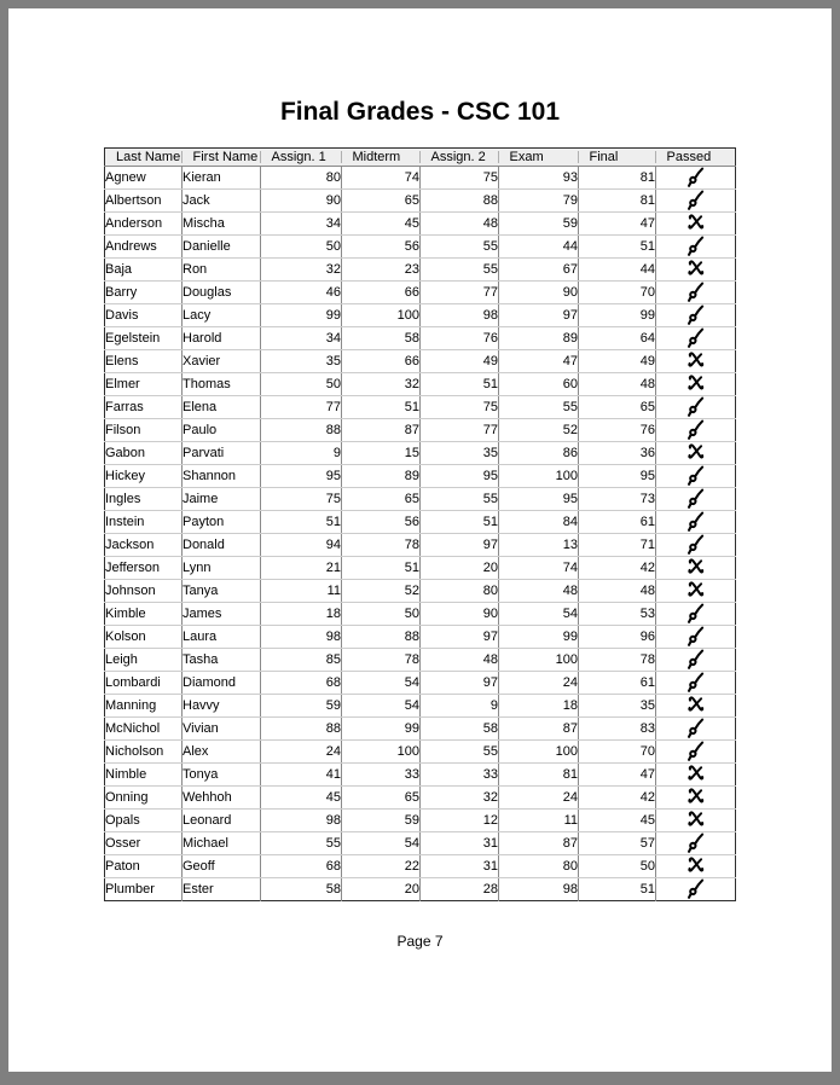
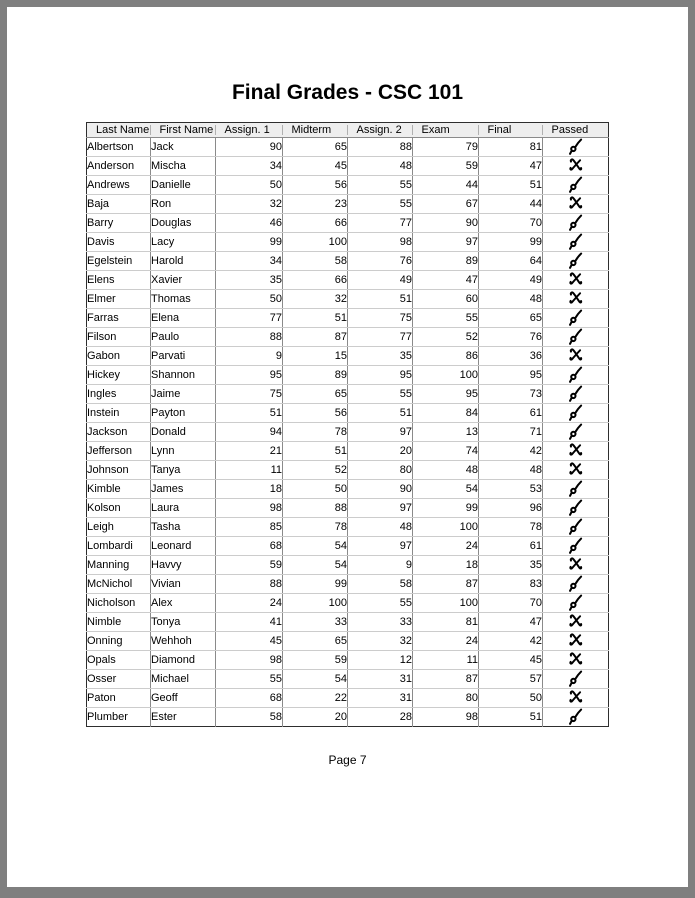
  Final Grades - CSC 101
  Last Name	First Name	Assign. 1	Midterm	Assign. 2	Exam	Final	Passed
- Agnew	Kieran	80	74	75	93	81
  Albertson	Jack	90	65	88	79	81
  Anderson	Mischa	34	45	48	59	47
  Andrews	Danielle	50	56	55	44	51
  Baja	Ron	32	23	55	67	44
  Barry	Douglas	46	66	77	90	70
  Davis	Lacy	99	100	98	97	99
  Egelstein	Harold	34	58	76	89	64
  Elens	Xavier	35	66	49	47	49
  Elmer	Thomas	50	32	51	60	48
  Farras	Elena	77	51	75	55	65
  Filson	Paulo	88	87	77	52	76
  Gabon	Parvati	9	15	35	86	36
  Hickey	Shannon	95	89	95	100	95
  Ingles	Jaime	75	65	55	95	73
  Instein	Payton	51	56	51	84	61
  Jackson	Donald	94	78	97	13	71
  Jefferson	Lynn	21	51	20	74	42
  Johnson	Tanya	11	52	80	48	48
  Kimble	James	18	50	90	54	53
  Kolson	Laura	98	88	97	99	96
  Leigh	Tasha	85	78	48	100	78
- Lombardi	Diamond	68	54	97	24	61
+ Lombardi	Leonard	68	54	97	24	61
  Manning	Havvy	59	54	9	18	35
  McNichol	Vivian	88	99	58	87	83
  Nicholson	Alex	24	100	55	100	70
  Nimble	Tonya	41	33	33	81	47
  Onning	Wehhoh	45	65	32	24	42
- Opals	Leonard	98	59	12	11	45
+ Opals	Diamond	98	59	12	11	45
  Osser	Michael	55	54	31	87	57
  Paton	Geoff	68	22	31	80	50
  Plumber	Ester	58	20	28	98	51
  Page 7
